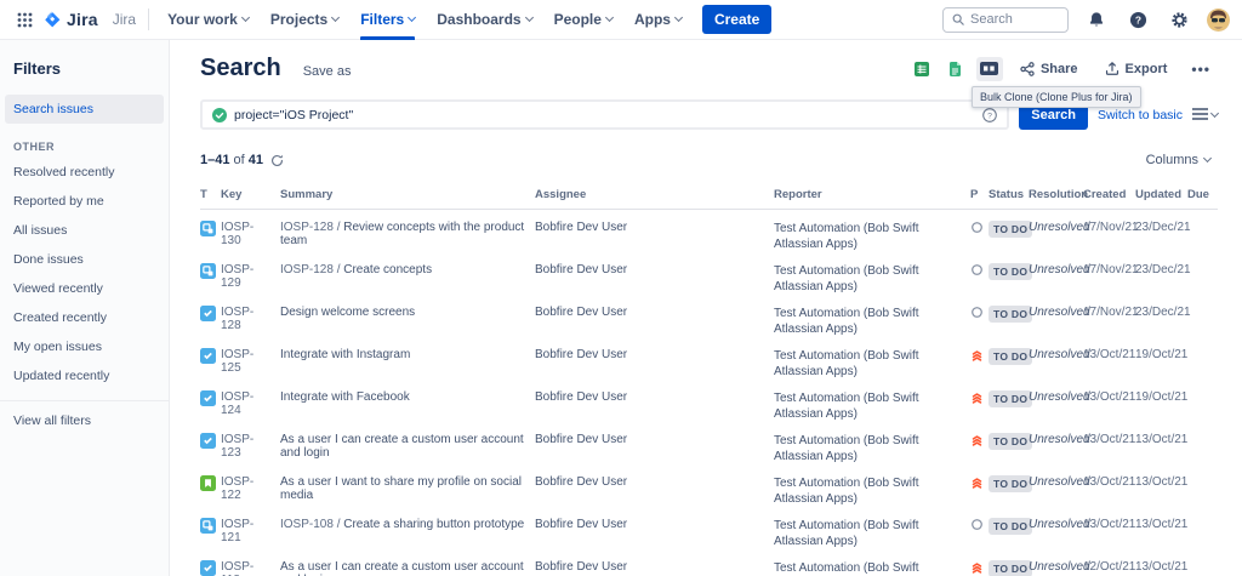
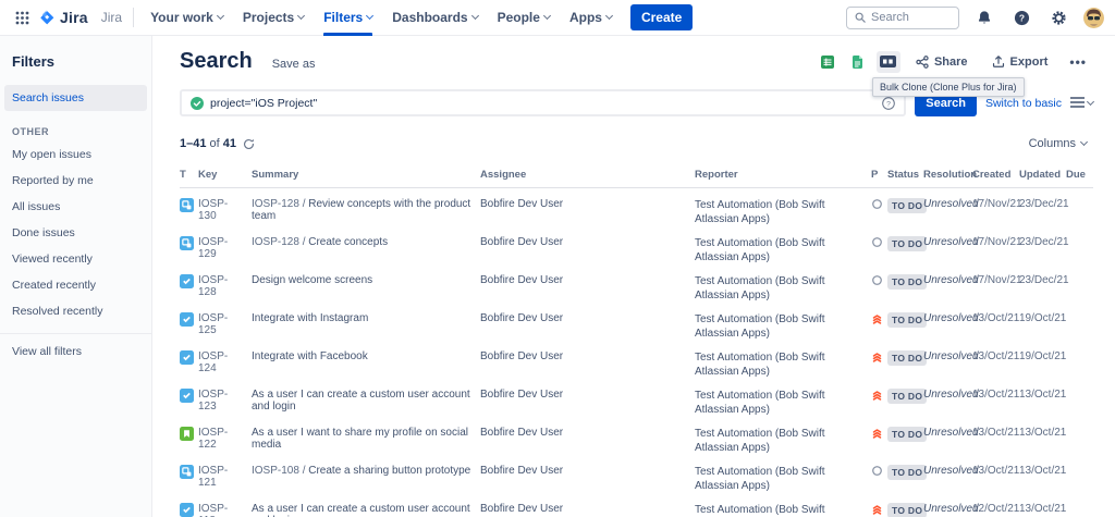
  Jira
  Jira
  Your work
  Projects
  Filters
  Dashboards
  People
  Apps
  Create
  Search
  ?
  Filters
  Search issues
  OTHER
- Resolved recently
+ My open issues
  Reported by me
  All issues
  Done issues
  Viewed recently
  Created recently
- My open issues
+ Resolved recently
- Updated recently
  View all filters
  Search
  Save as
  Bulk Clone (Clone Plus for Jira)
  Share
  Export
  •••
  project="iOS Project"
  Search
  Switch to basic
  1–41 of 41
  Columns
  T	Key	Summary	Assignee	Reporter	P	Status	Resolutio	Created	Updated	Due
  	IOSP-130	IOSP-128 / Review concepts with the product team	Bobfire Dev User	Test Automation (Bob Swift Atlassian Apps)		TO DO	Unresolved	17/Nov/21	23/Dec/21
  	IOSP-129	IOSP-128 / Create concepts	Bobfire Dev User	Test Automation (Bob Swift Atlassian Apps)		TO DO	Unresolved	17/Nov/21	23/Dec/21
  	IOSP-128	Design welcome screens	Bobfire Dev User	Test Automation (Bob Swift Atlassian Apps)		TO DO	Unresolved	17/Nov/21	23/Dec/21
  	IOSP-125	Integrate with Instagram	Bobfire Dev User	Test Automation (Bob Swift Atlassian Apps)		TO DO	Unresolved	13/Oct/21	19/Oct/21
  	IOSP-124	Integrate with Facebook	Bobfire Dev User	Test Automation (Bob Swift Atlassian Apps)		TO DO	Unresolved	13/Oct/21	19/Oct/21
  	IOSP-123	As a user I can create a custom user account and login	Bobfire Dev User	Test Automation (Bob Swift Atlassian Apps)		TO DO	Unresolved	13/Oct/21	13/Oct/21
  	IOSP-122	As a user I want to share my profile on social media	Bobfire Dev User	Test Automation (Bob Swift Atlassian Apps)		TO DO	Unresolved	13/Oct/21	13/Oct/21
  	IOSP-121	IOSP-108 / Create a sharing button prototype	Bobfire Dev User	Test Automation (Bob Swift Atlassian Apps)		TO DO	Unresolved	13/Oct/21	13/Oct/21
  	IOSP-	As a user I can create a custom user account	Bobfire Dev User	Test Automation (Bob Swift		TO DO	Unresolved	12/Oct/21	13/Oct/21
